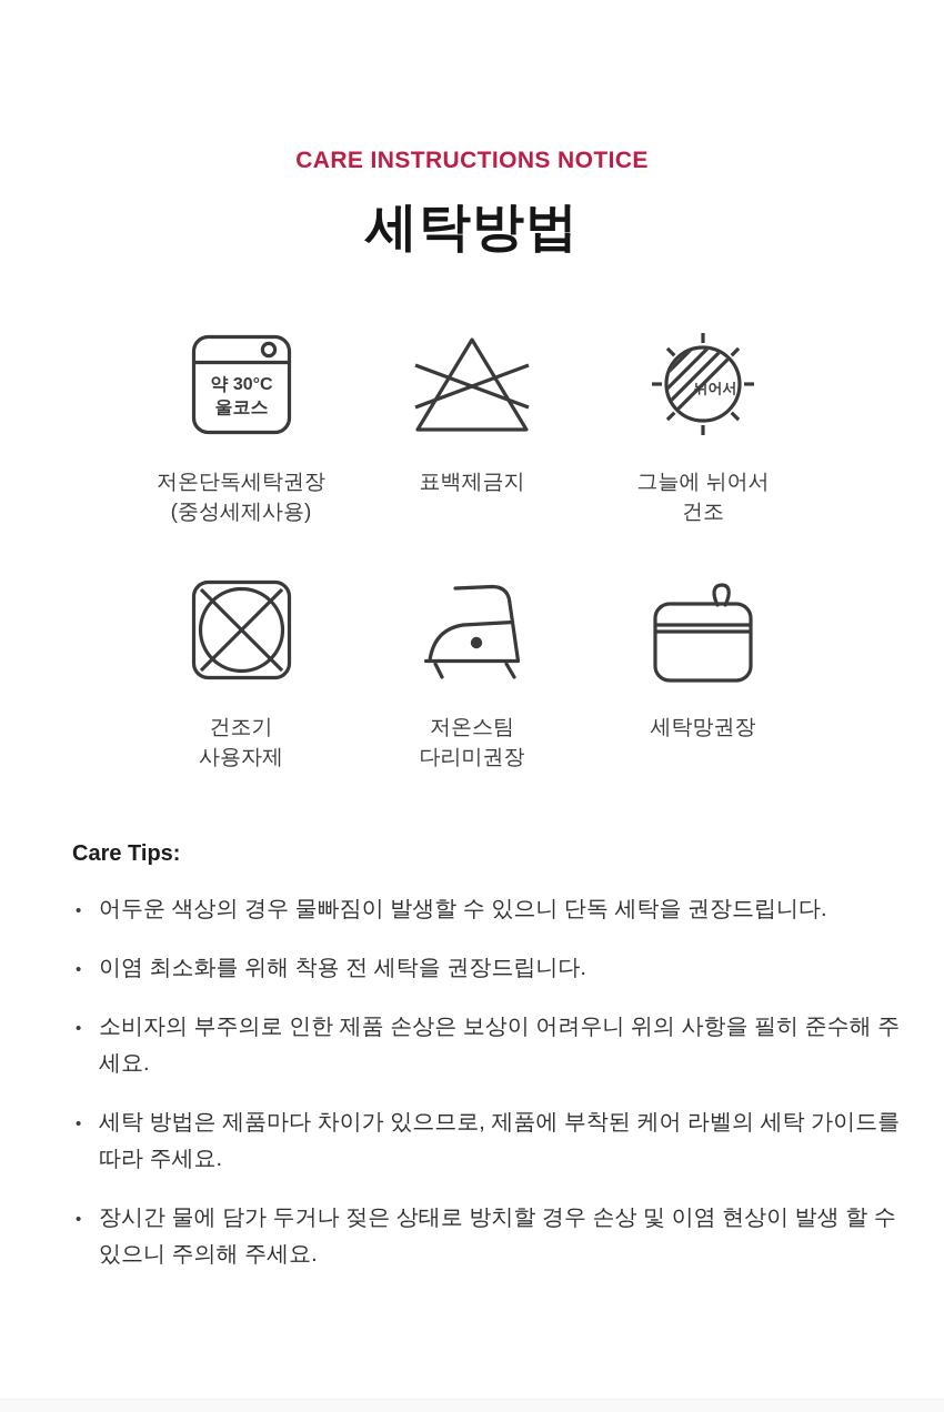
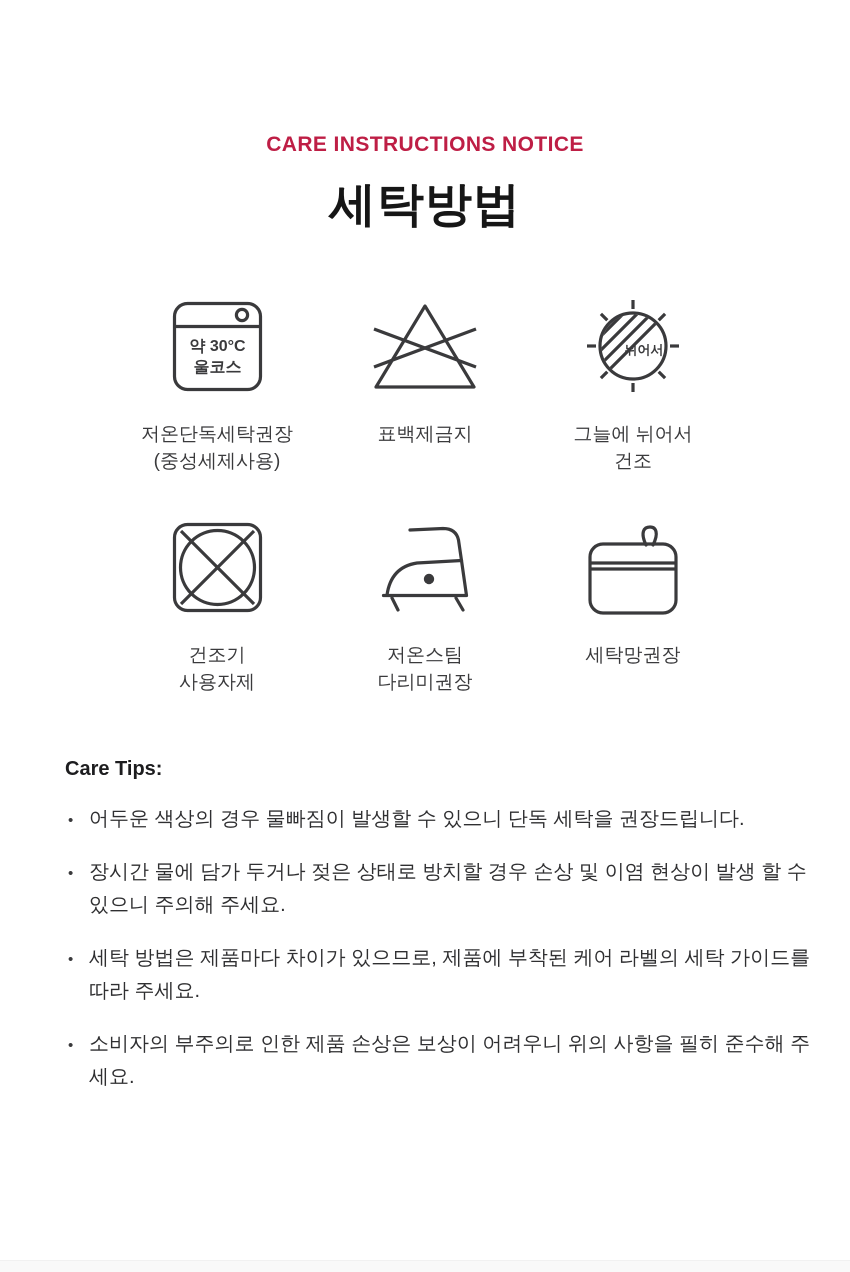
  CARE INSTRUCTIONS NOTICE
  세탁방법
  약 30°C
  울코스
  저온단독세탁권장
  (중성세제사용)
  표백제금지
  뉘어서
  그늘에 뉘어서
  건조
  건조기
  사용자제
  저온스팀
  다리미권장
  세탁망권장
  Care Tips:
  어두운 색상의 경우 물빠짐이 발생할 수 있으니 단독 세탁을 권장드립니다.
- 이염 최소화를 위해 착용 전 세탁을 권장드립니다.
- 소비자의 부주의로 인한 제품 손상은 보상이 어려우니 위의 사항을 필히 준수해 주세요.
+ 장시간 물에 담가 두거나 젖은 상태로 방치할 경우 손상 및 이염 현상이 발생 할 수 있으니 주의해 주세요.
  세탁 방법은 제품마다 차이가 있으므로, 제품에 부착된 케어 라벨의 세탁 가이드를 따라 주세요.
- 장시간 물에 담가 두거나 젖은 상태로 방치할 경우 손상 및 이염 현상이 발생 할 수 있으니 주의해 주세요.
+ 소비자의 부주의로 인한 제품 손상은 보상이 어려우니 위의 사항을 필히 준수해 주세요.
